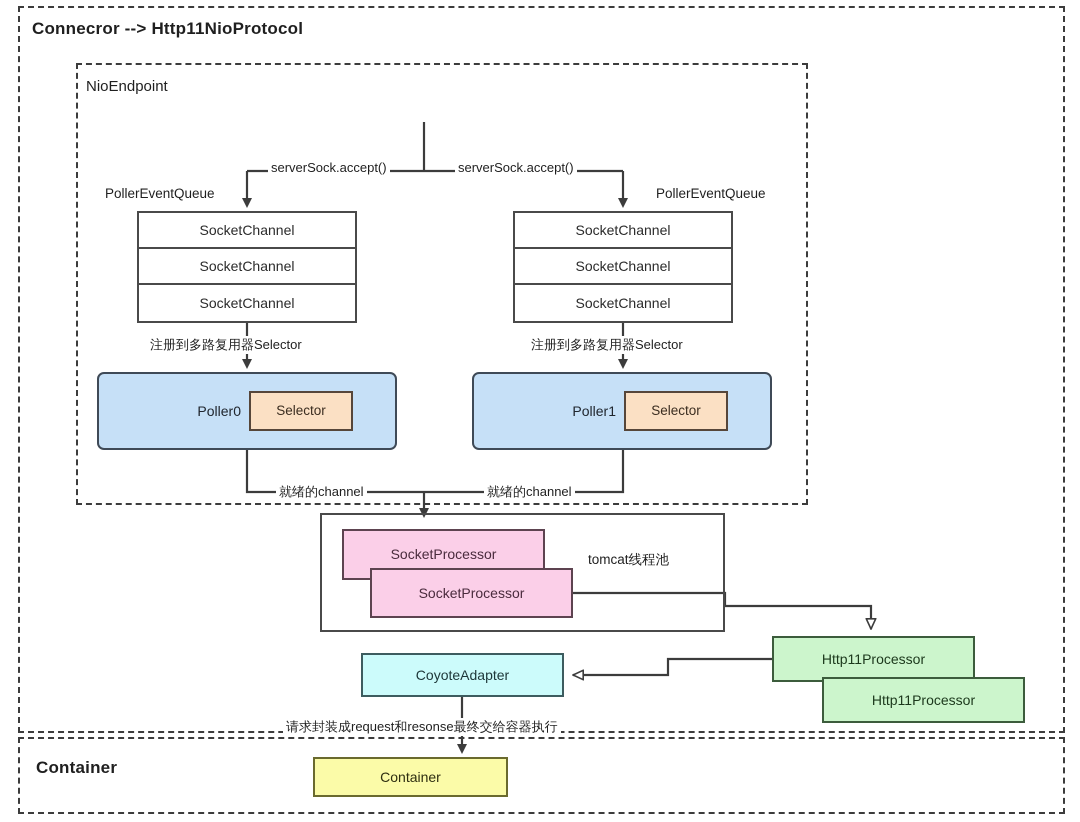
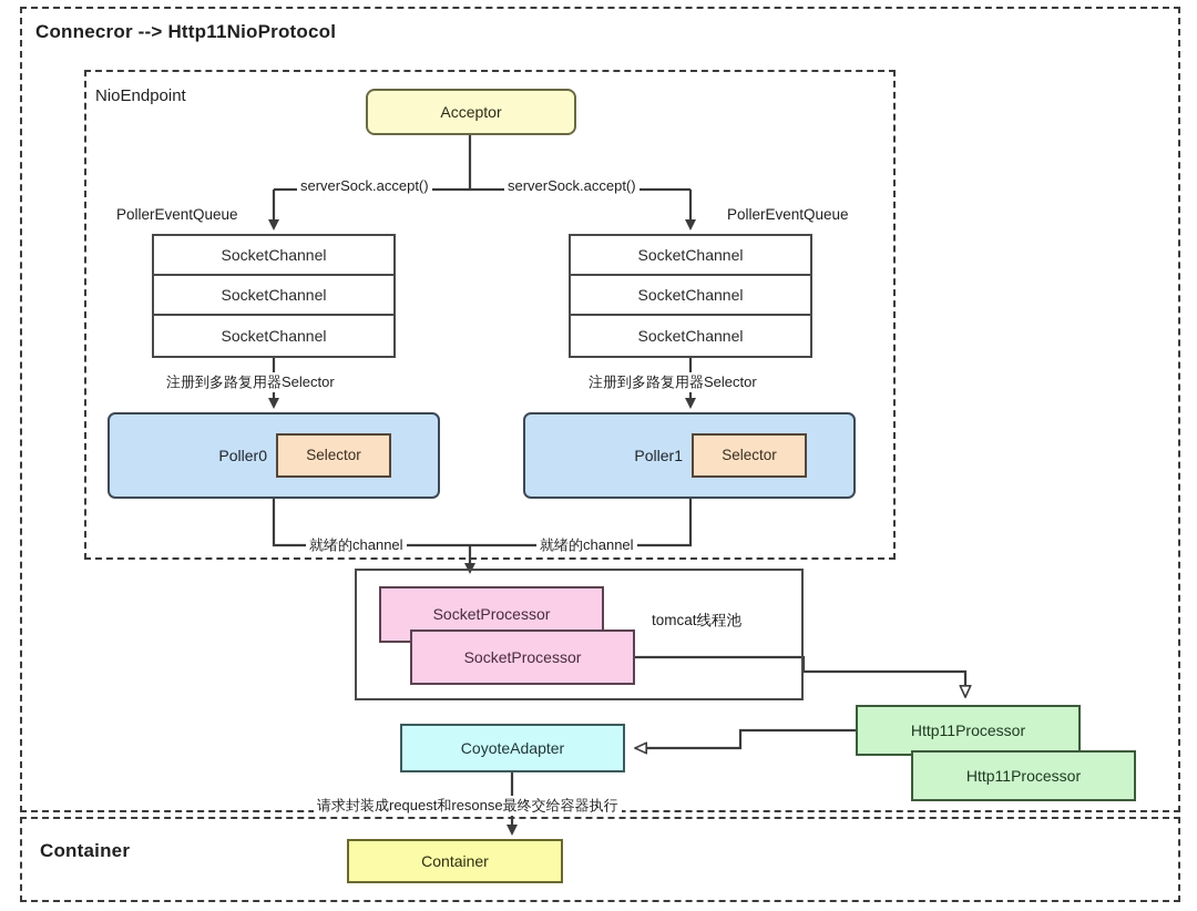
  Connecror --> Http11NioProtocol
  NioEndpoint
  Container
+ Acceptor
  PollerEventQueue
  PollerEventQueue
  SocketChannel
  SocketChannel
  SocketChannel
  SocketChannel
  SocketChannel
  SocketChannel
  Poller0
  Selector
  Poller1
  Selector
  SocketProcessor
  SocketProcessor
  CoyoteAdapter
  Http11Processor
  Http11Processor
  Container
  serverSock.accept()
  serverSock.accept()
  注册到多路复用器Selector
  注册到多路复用器Selector
  就绪的channel
  就绪的channel
  tomcat线程池
  请求封装成request和resonse最终交给容器执行
